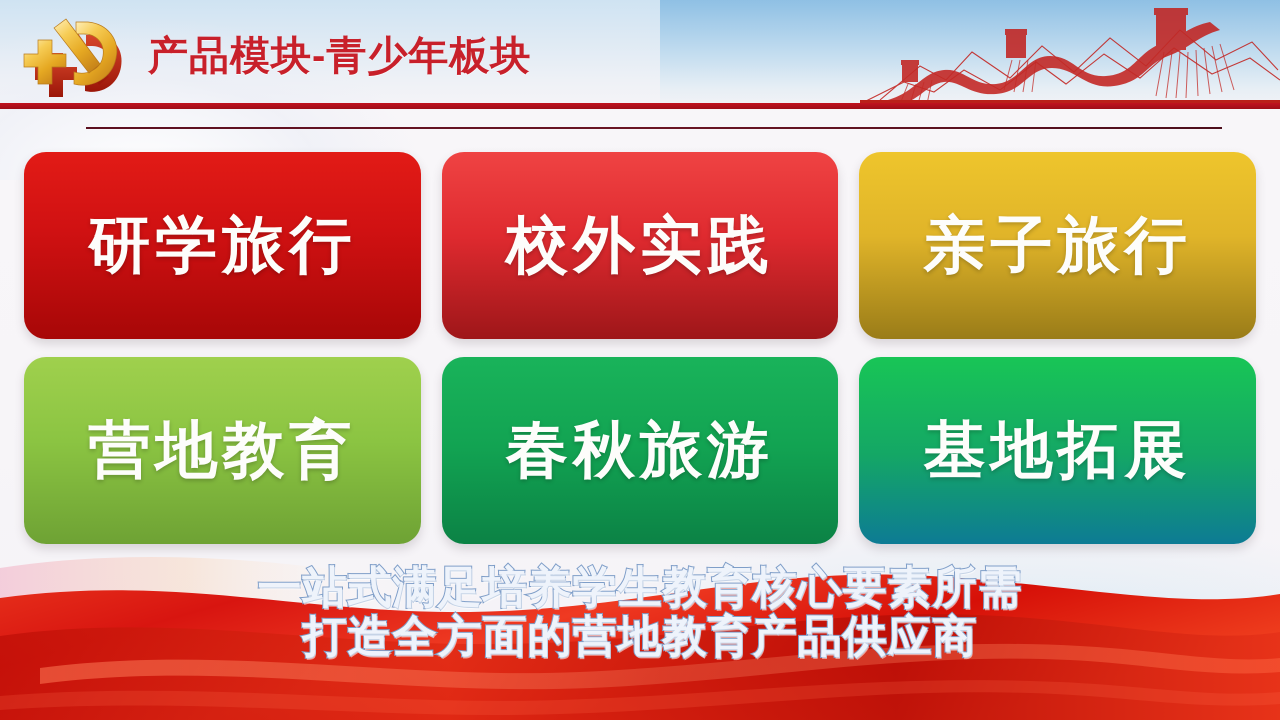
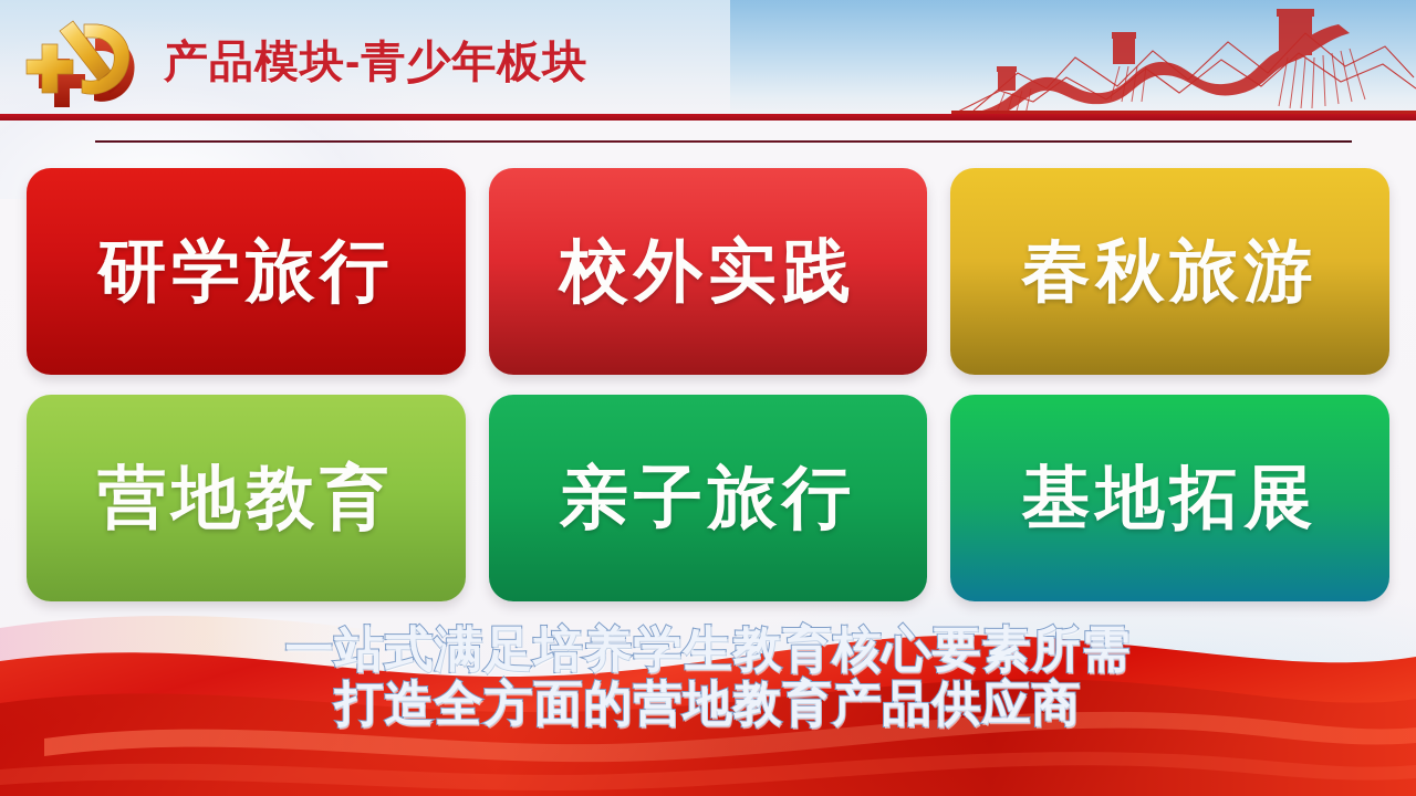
  产品模块-青少年板块
  研学旅行
  校外实践
- 亲子旅行
+ 春秋旅游
  营地教育
- 春秋旅游
+ 亲子旅行
  基地拓展
  一站式满足培养学生教育核心要素所需
  打造全方面的营地教育产品供应商
